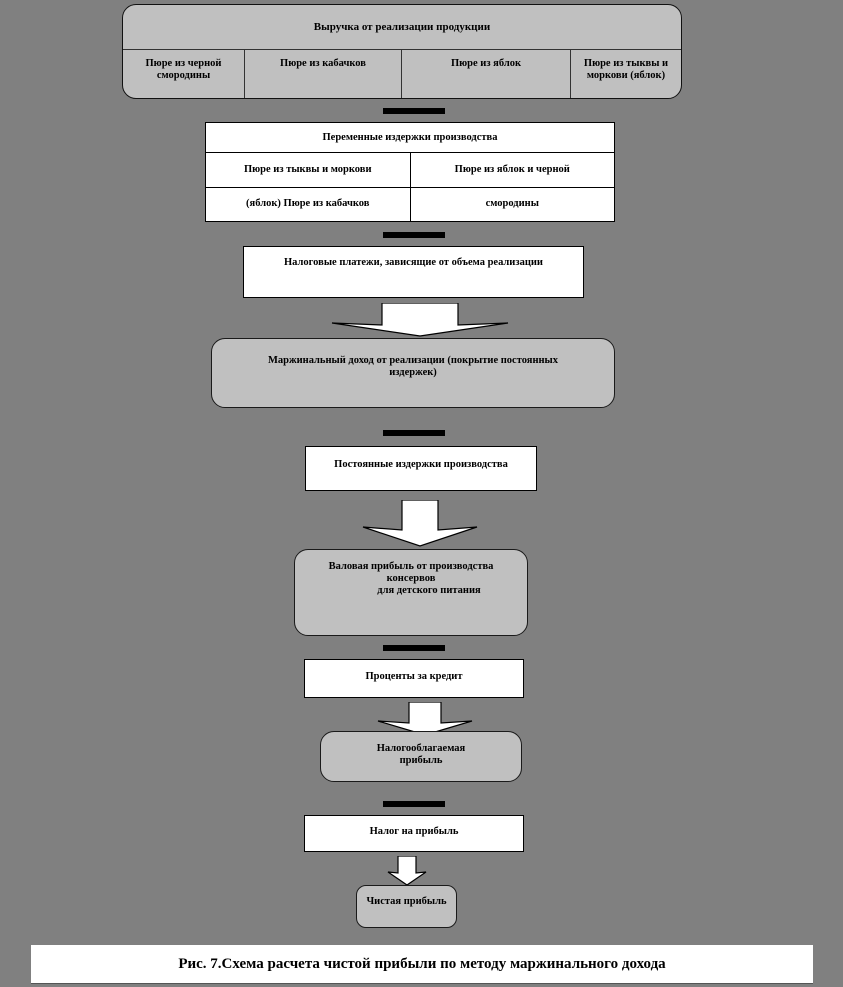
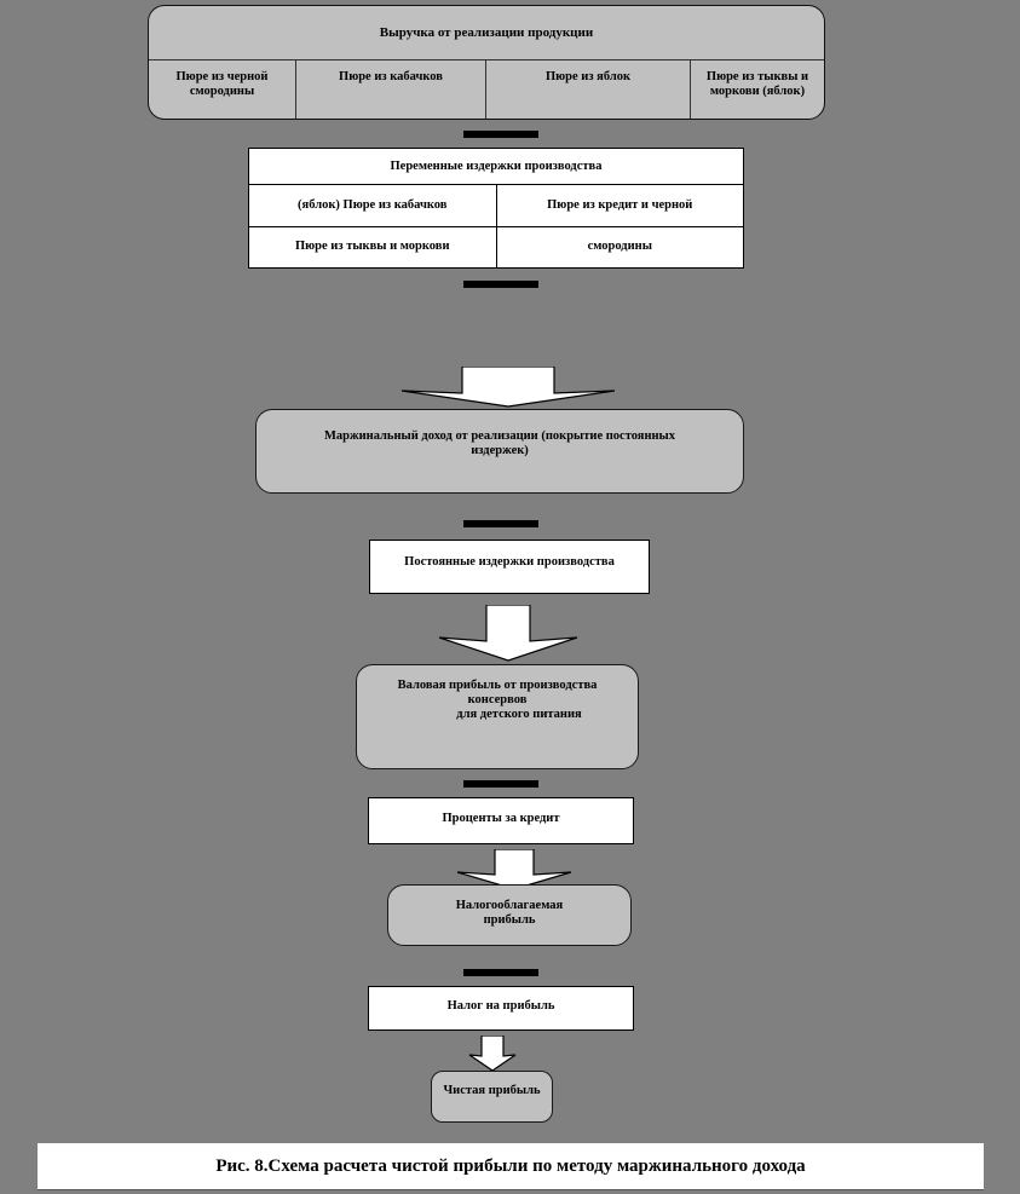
  Выручка от реализации продукции
  Пюре из черной смородины
  Пюре из кабачков
  Пюре из яблок
  Пюре из тыквы и моркови (яблок)
  Переменные издержки производства
- Пюре из тыквы и моркови
+ (яблок) Пюре из кабачков
- Пюре из яблок и черной
+ Пюре из кредит и черной
- (яблок) Пюре из кабачков
+ Пюре из тыквы и моркови
  смородины
- Налоговые платежи, зависящие от объема реализации
  Маржинальный доход от реализации (покрытие постоянных
  издержек)
  Постоянные издержки производства
  Валовая прибыль от производства
  консервов
  для детского питания
  Проценты за кредит
  Налогооблагаемая
  прибыль
  Налог на прибыль
  Чистая прибыль
- Рис. 7.Схема расчета чистой прибыли по методу маржинального дохода
+ Рис. 8.Схема расчета чистой прибыли по методу маржинального дохода
